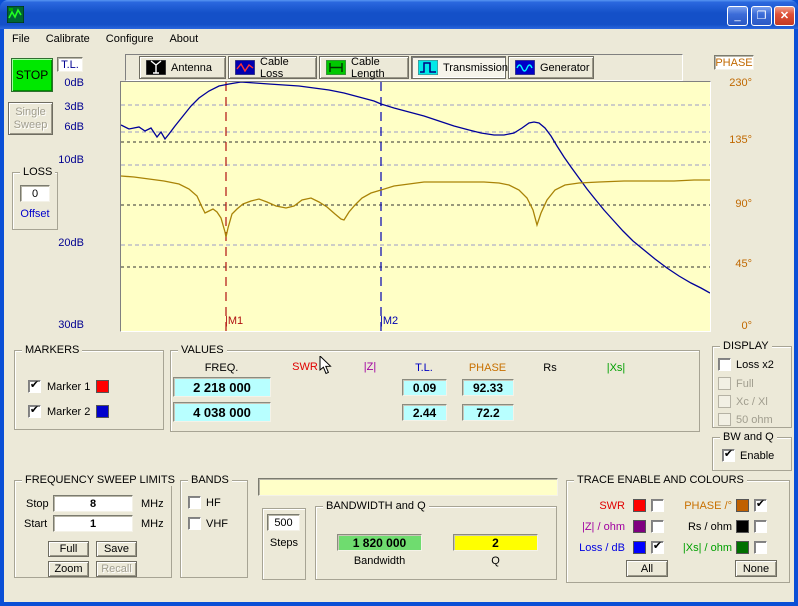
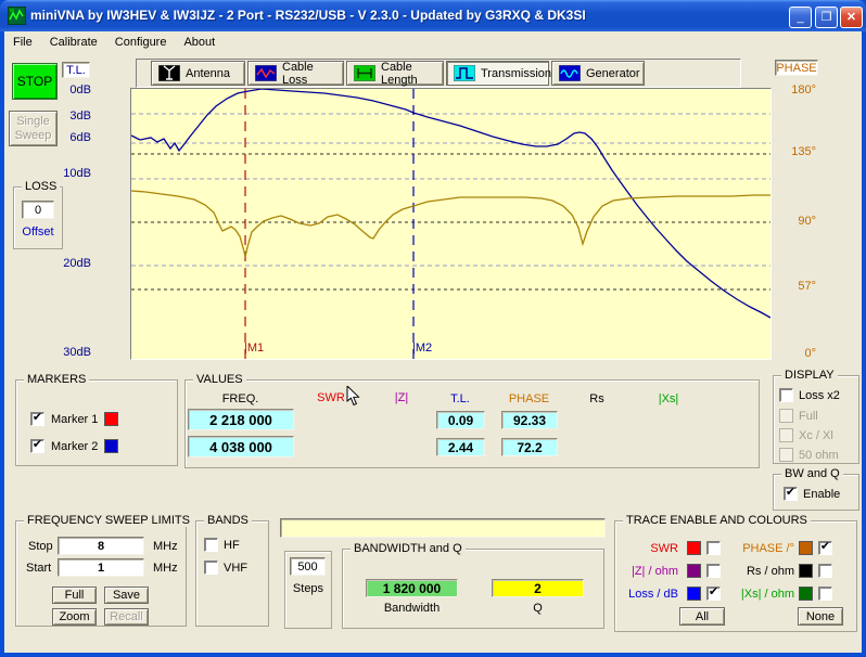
+ miniVNA by IW3HEV & IW3IJZ - 2 Port - RS232/USB - V 2.3.0 - Updated by G3RXQ & DK3SI
  _
  ❐
  ✕
  File
  Calibrate
  Configure
  About
  Antenna
  Cable Loss
  Cable Length
  Transmission
  Generator
  STOP
  T.L.
  Single Sweep
  0dB
  3dB
  6dB
  10dB
  20dB
  30dB
  LOSS
  0
  Offset
  PHASE
- 230°
+ 180°
  135°
  90°
- 45°
+ 57°
  0°
  |M1
  |M2
  MARKERS
  Marker 1
  Marker 2
  VALUES
  FREQ.
  SWR
  |Z|
  T.L.
  PHASE
  Rs
  |Xs|
  2 218 000
  4 038 000
  0.09
  2.44
  92.33
  72.2
  DISPLAY
  Loss x2
  Full
  Xc / Xl
  50 ohm
  BW and Q
  Enable
  FREQUENCY SWEEP LIMITS
  Stop
  8
  MHz
  Start
  1
  MHz
  Full
  Save
  Zoom
  Recall
  BANDS
  HF
  VHF
  500
  Steps
  BANDWIDTH and Q
  1 820 000
  Bandwidth
  2
  Q
  TRACE ENABLE AND COLOURS
  SWR
  PHASE /°
  |Z| / ohm
  Rs / ohm
  Loss / dB
  |Xs| / ohm
  All
  None
